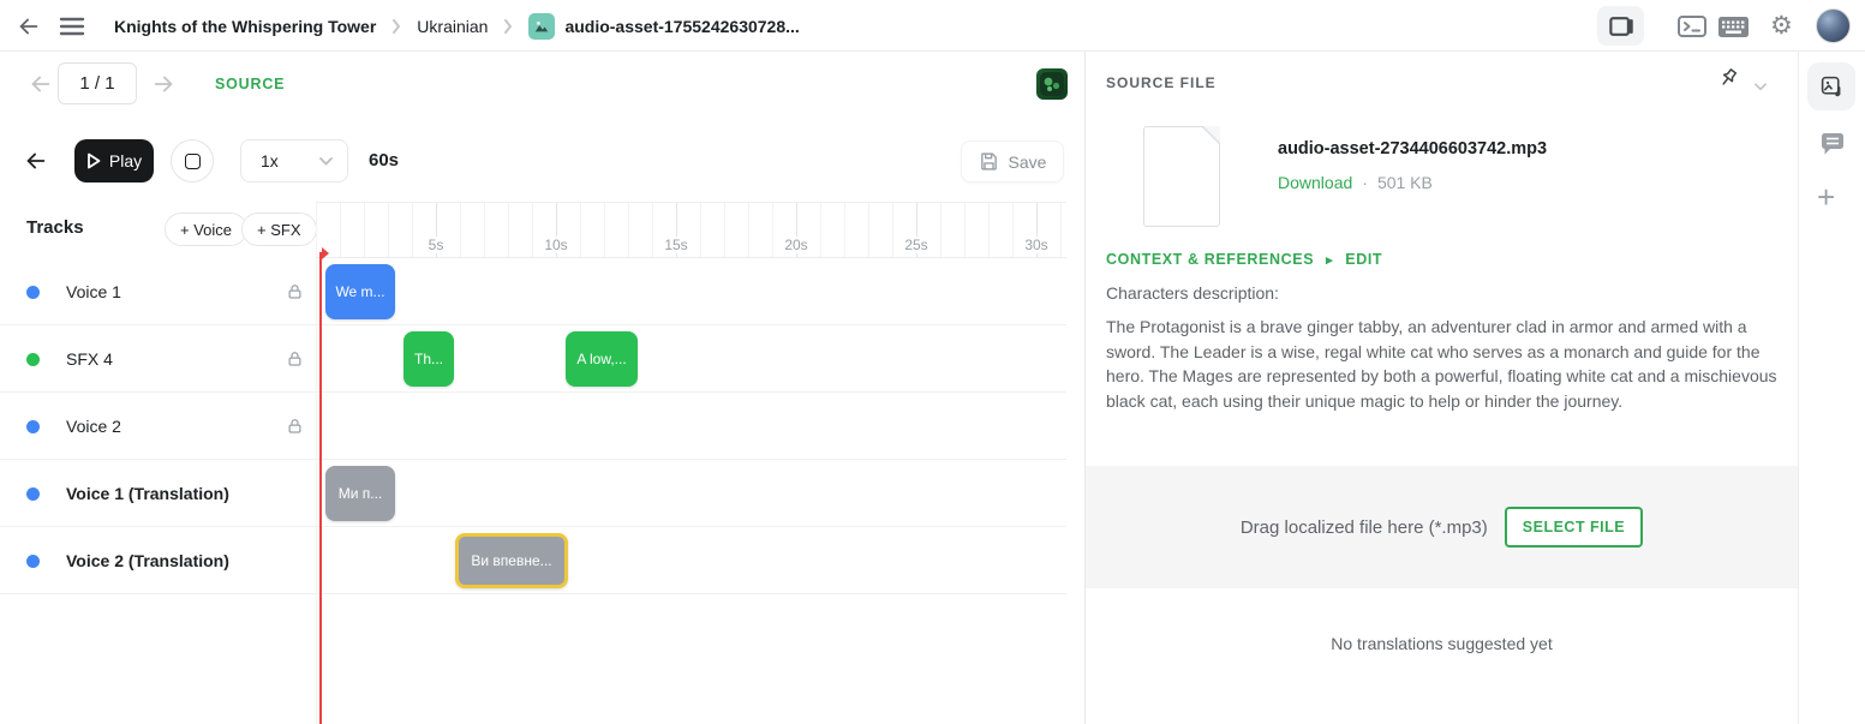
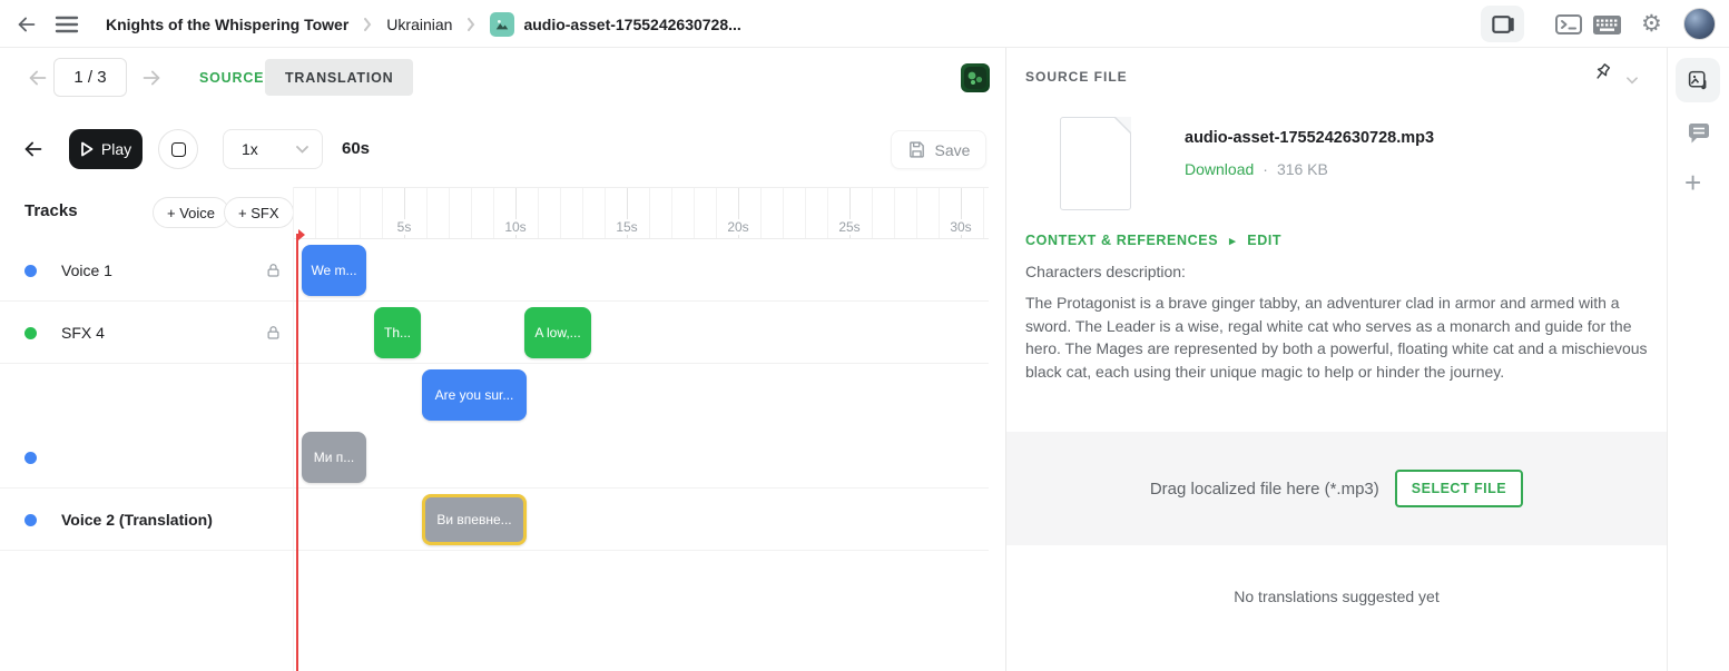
  Knights of the Whispering Tower
  Ukrainian
  audio-asset-1755242630728...
  ⚙
- 1 / 1
+ 1 / 3
  SOURCE
+ TRANSLATION
  Play
  1x
  60s
  Save
  Tracks
  + Voice
  + SFX
  5s
  10s
  15s
  20s
  25s
  30s
  Voice 1
  SFX 4
- Voice 2
- Voice 1 (Translation)
  Voice 2 (Translation)
  SOURCE FILE
- audio-asset-2734406603742.mp3
+ audio-asset-1755242630728.mp3
  Download
  ·
- 501 KB
+ 316 KB
  CONTEXT & REFERENCES
  ▸
  EDIT
  Characters description:
  The Protagonist is a brave ginger tabby, an adventurer clad in armor and armed with a sword. The Leader is a wise, regal white cat who serves as a monarch and guide for the hero. The Mages are represented by both a powerful, floating white cat and a mischievous black cat, each using their unique magic to help or hinder the journey.
  Drag localized file here (*.mp3)
  SELECT FILE
  No translations suggested yet
  +
  We m...
  Th...
  A low,...
+ Are you sur...
  Ми п...
  Ви впевне...
